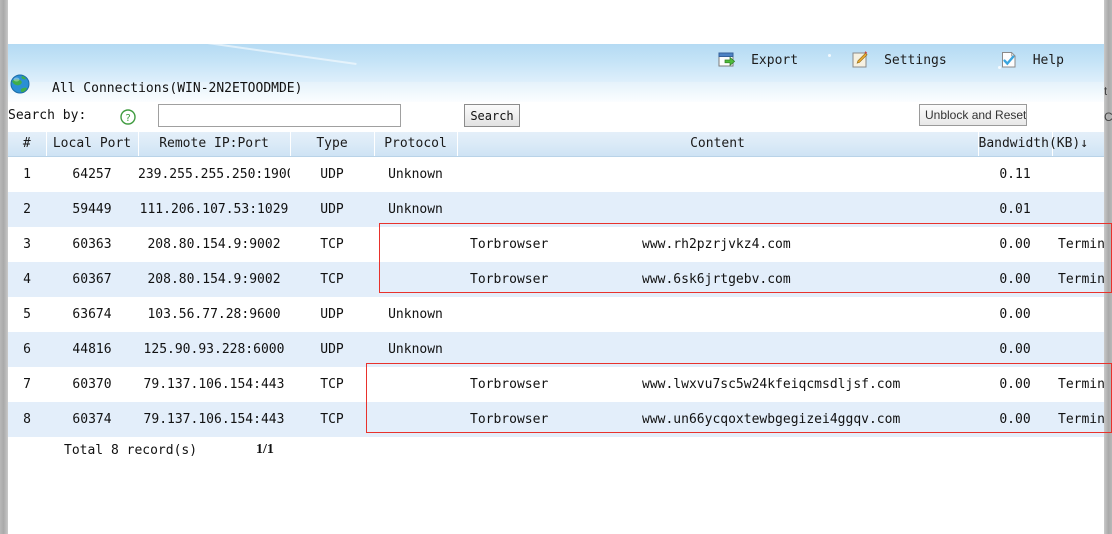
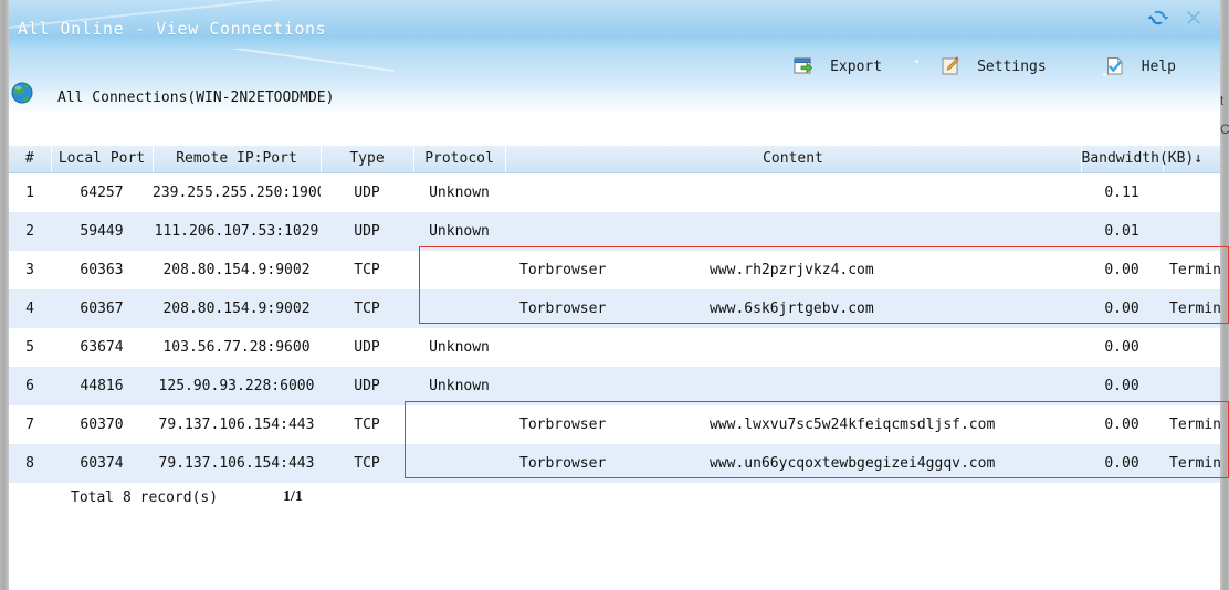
+ All Online - View Connections
  Export
  Settings
  Help
  All Connections(WIN-2N2ETOODMDE)
- Search by:
- ?
- Search
- Unblock and Reset
  t
  C
  #	Local Port	Remote IP:Port	Type	Protocol	Content	Bandwidth(KB)↓
  1	64257	239.255.255.250:190	UDP	Unknown		0.11
  2	59449	111.206.107.53:1029	UDP	Unknown		0.01
  3	60363	208.80.154.9:9002	TCP		Torbrowser www.rh2pzrjvkz4.com	0.00	Termin
  4	60367	208.80.154.9:9002	TCP		Torbrowser www.6sk6jrtgebv.com	0.00	Termin
  5	63674	103.56.77.28:9600	UDP	Unknown		0.00
  6	44816	125.90.93.228:6000	UDP	Unknown		0.00
  7	60370	79.137.106.154:443	TCP		Torbrowser www.lwxvu7sc5w24kfeiqcmsdljsf.com	0.00	Termin
  8	60374	79.137.106.154:443	TCP		Torbrowser www.un66ycqoxtewbgegizei4ggqv.com	0.00	Termin
  Total 8 record(s)
  1/1
